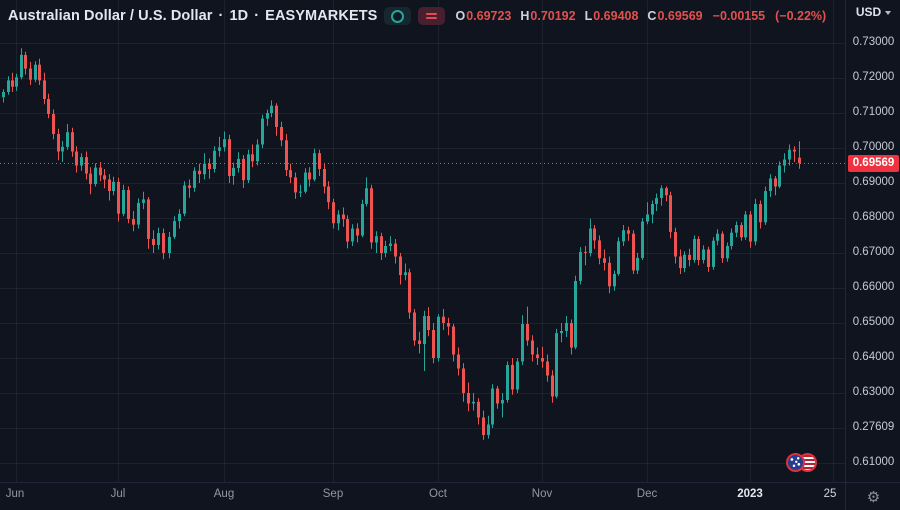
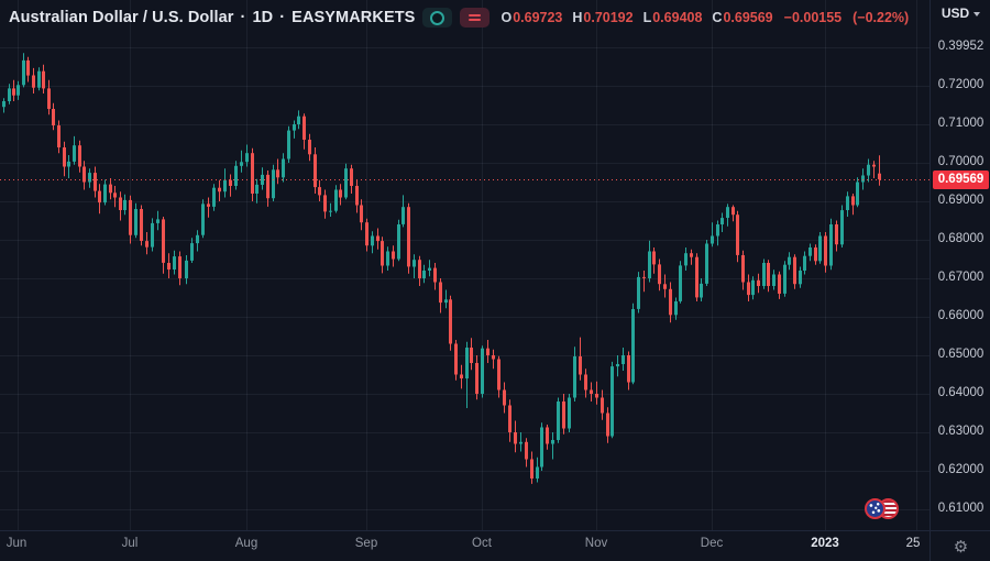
  Australian Dollar / U.S. Dollar
  ·
  1D
  ·
  EASYMARKETS
  O
  0.69723
  H
  0.70192
  L
  0.69408
  C
  0.69569
  −0.00155
  (−0.22%)
  USD
- 0.73000
+ 0.39952
  0.72000
  0.71000
  0.70000
  0.69000
  0.68000
  0.67000
  0.66000
  0.65000
  0.64000
  0.63000
- 0.27609
+ 0.62000
  0.61000
  0.69569
  Jun
  Jul
  Aug
  Sep
  Oct
  Nov
  Dec
  2023
  25
  ⚙
